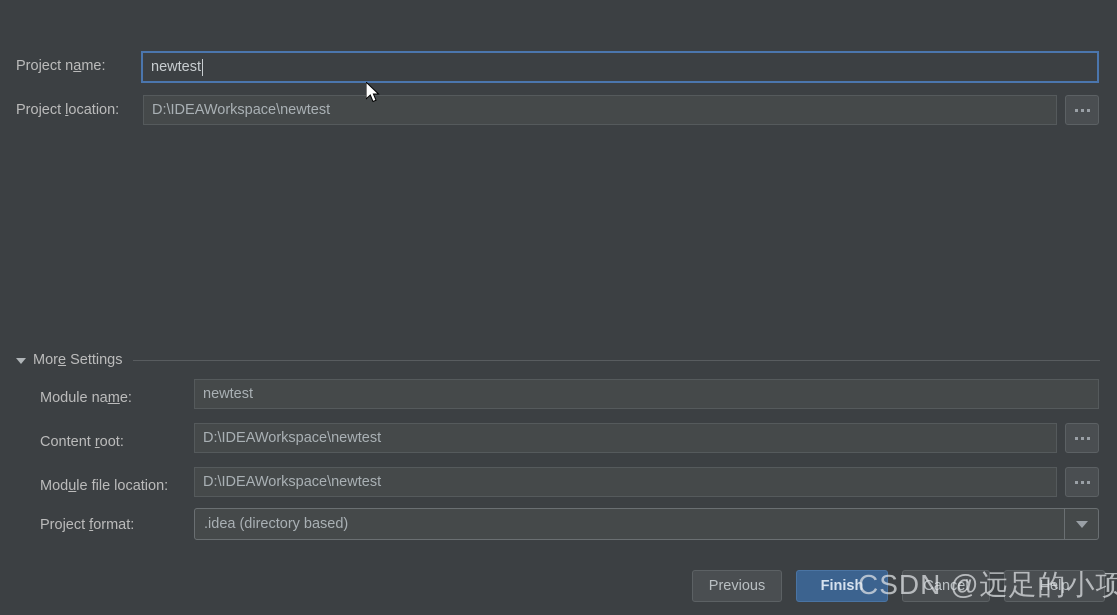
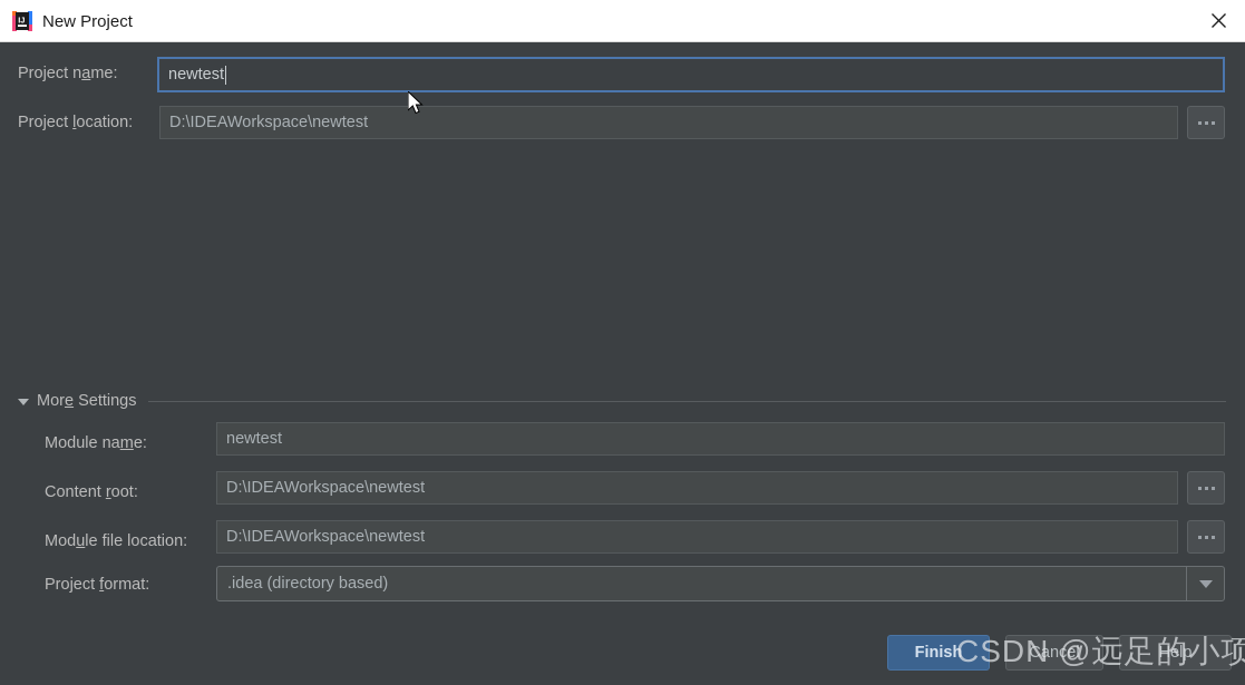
+ IJ
+ New Project
  Project name:
  newtest
  Project location:
  D:\IDEAWorkspace\newtest
  More Settings
  Module name:
  newtest
  Content root:
  D:\IDEAWorkspace\newtest
  Module file location:
  D:\IDEAWorkspace\newtest
  Project format:
  .idea (directory based)
- Previous
  Finish
  Cancel
  Help
  CSDN @远足的小项
